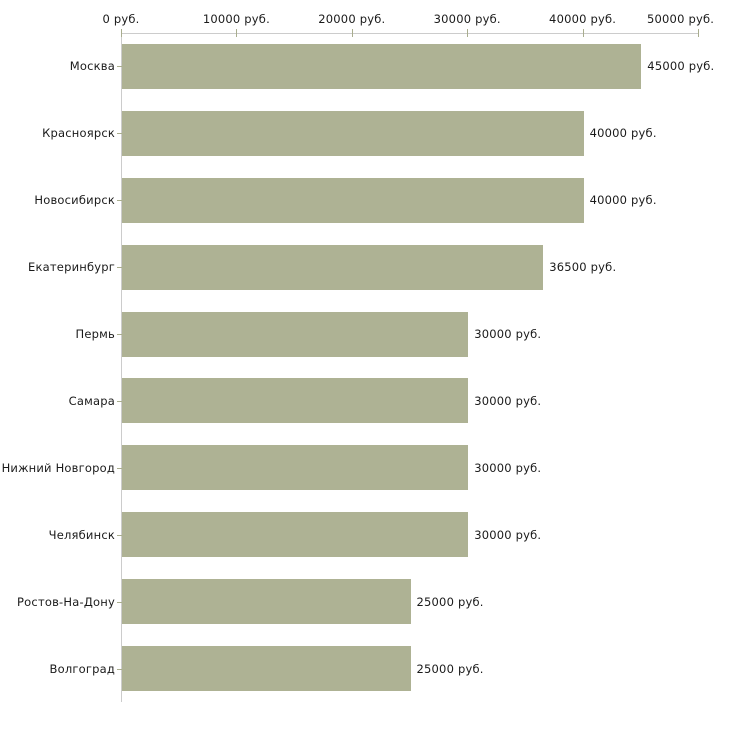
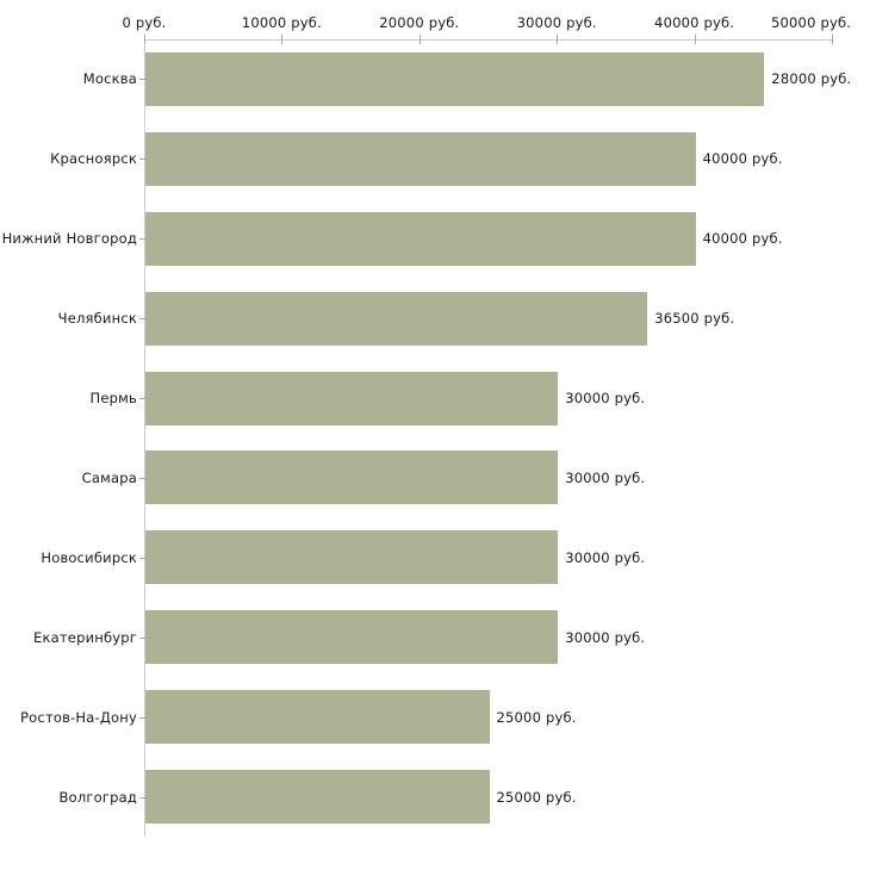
  0 руб.
  10000 руб.
  20000 руб.
  30000 руб.
  40000 руб.
  50000 руб.
  Москва
  Красноярск
- Новосибирск
+ Нижний Новгород
- Екатеринбург
+ Челябинск
  Пермь
  Самара
- Нижний Новгород
+ Новосибирск
- Челябинск
+ Екатеринбург
  Ростов-На-Дону
  Волгоград
- 45000 руб.
+ 28000 руб.
  40000 руб.
  40000 руб.
  36500 руб.
  30000 руб.
  30000 руб.
  30000 руб.
  30000 руб.
  25000 руб.
  25000 руб.
